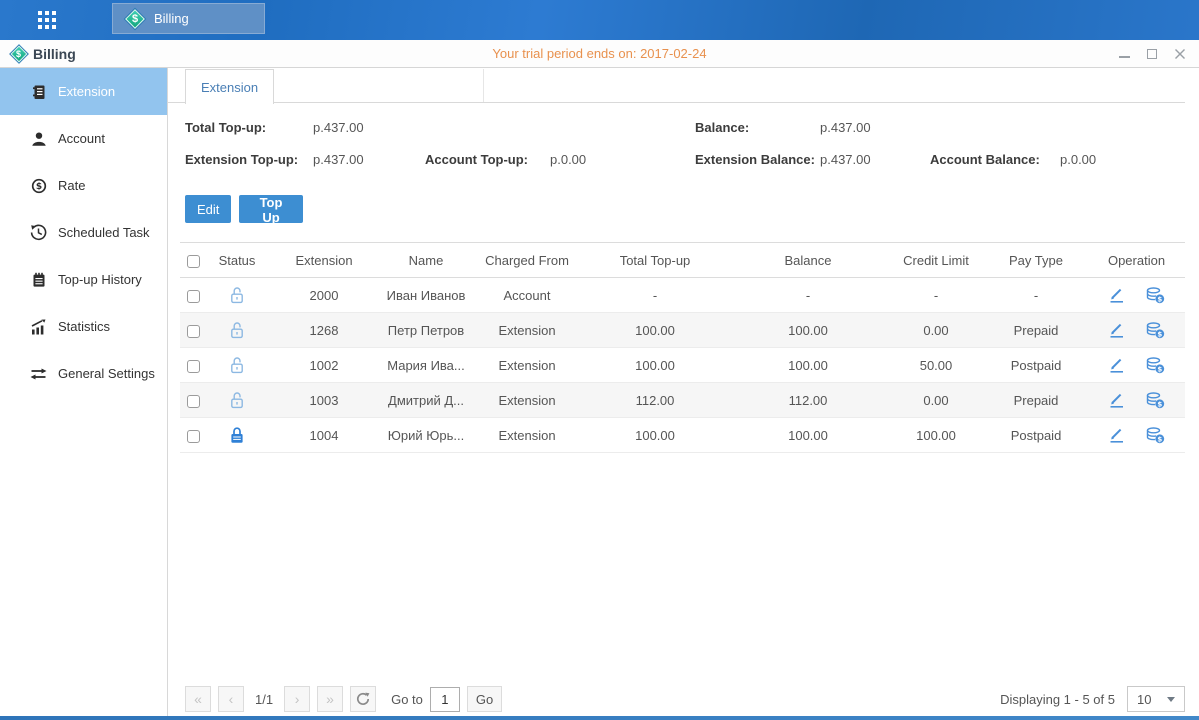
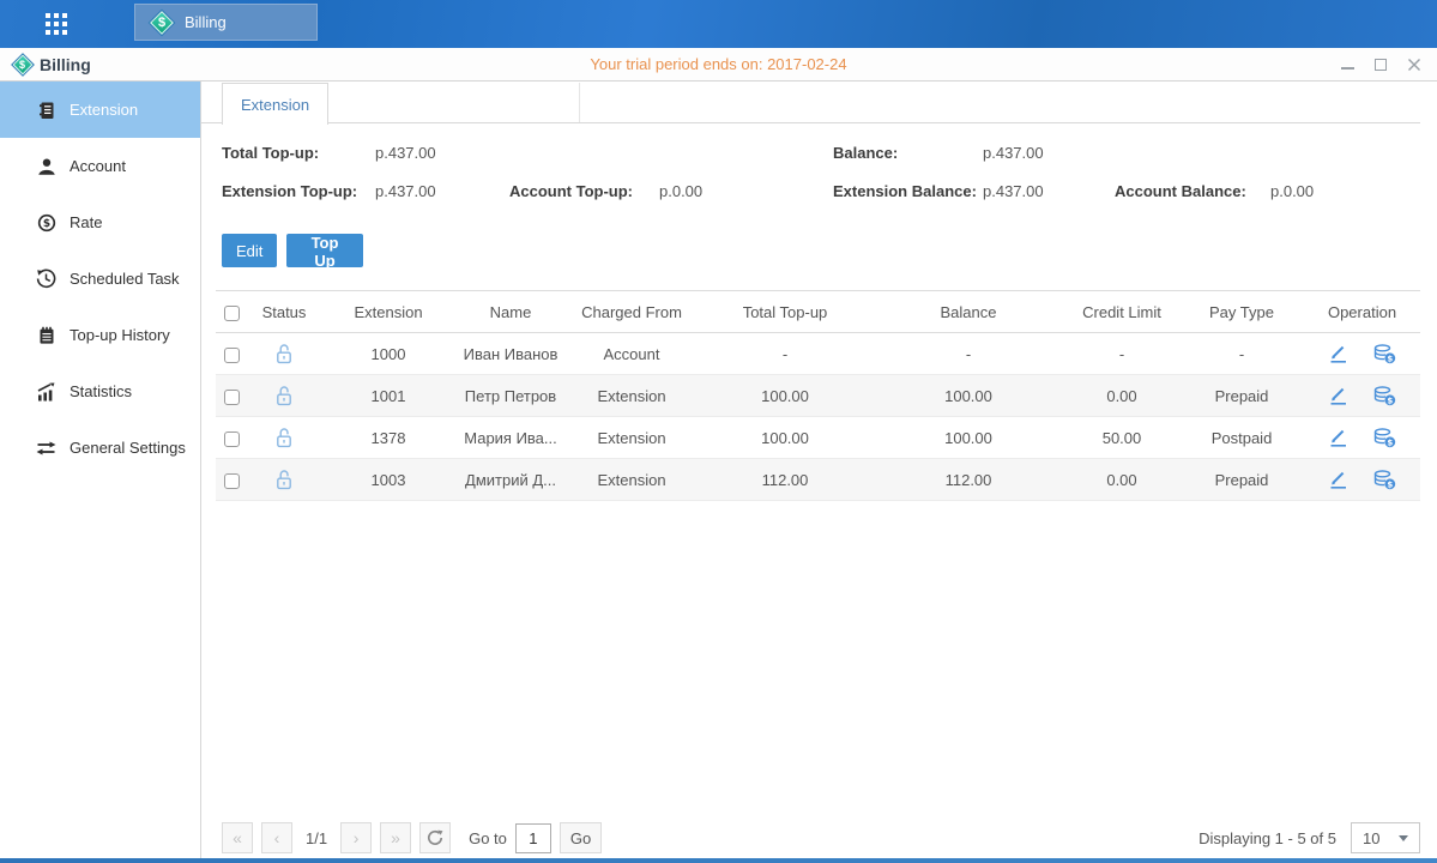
  $
  Billing
  $
  Billing
  Your trial period ends on: 2017-02-24
  Extension
  Account
  $
  Rate
  Scheduled Task
  Top-up History
  Statistics
  General Settings
  Extension
  Total Top-up:
  p.437.00
  Balance:
  p.437.00
  Extension Top-up:
  p.437.00
  Account Top-up:
  p.0.00
  Extension Balance:
  p.437.00
  Account Balance:
  p.0.00
  Edit
  Top Up
  	Status	Extension	Name	Charged From	Total Top-up	Balance	Credit Limit	Pay Type	Operation
- 		2000	Иван Иванов	Account	-	-	-	-	$
+ 		1000	Иван Иванов	Account	-	-	-	-	$
- 		1268	Петр Петров	Extension	100.00	100.00	0.00	Prepaid	$
+ 		1001	Петр Петров	Extension	100.00	100.00	0.00	Prepaid	$
- 		1002	Мария Ива...	Extension	100.00	100.00	50.00	Postpaid	$
+ 		1378	Мария Ива...	Extension	100.00	100.00	50.00	Postpaid	$
  		1003	Дмитрий Д...	Extension	112.00	112.00	0.00	Prepaid	$
- 		1004	Юрий Юрь...	Extension	100.00	100.00	100.00	Postpaid	$
  «
  ‹
  1/1
  ›
  »
  Go to
  1
  Go
  Displaying 1 - 5 of 5
  10
